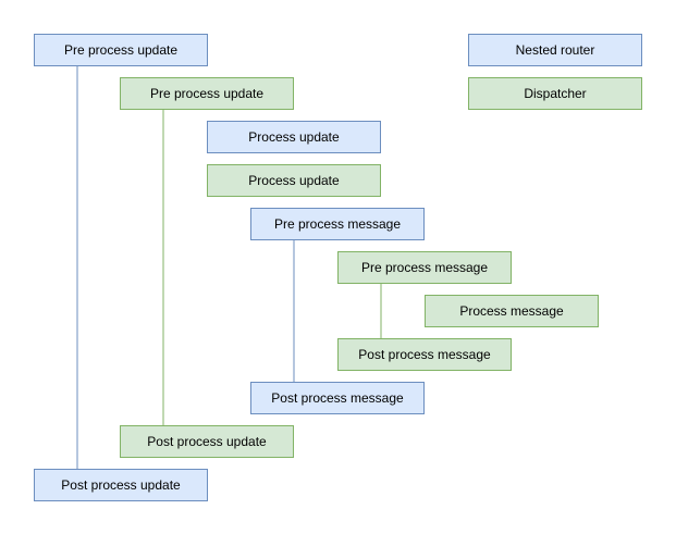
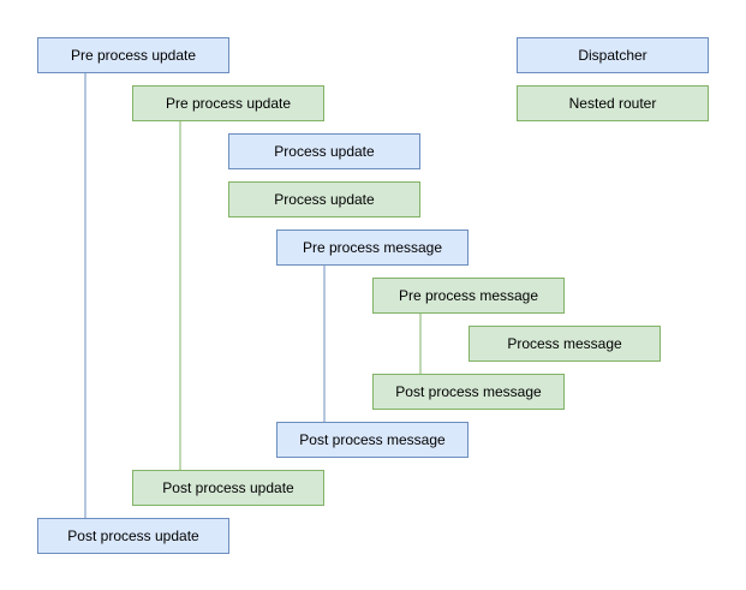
  Pre process update
- Nested router
+ Dispatcher
  Pre process update
- Dispatcher
+ Nested router
  Process update
  Process update
  Pre process message
  Pre process message
  Process message
  Post process message
  Post process message
  Post process update
  Post process update
